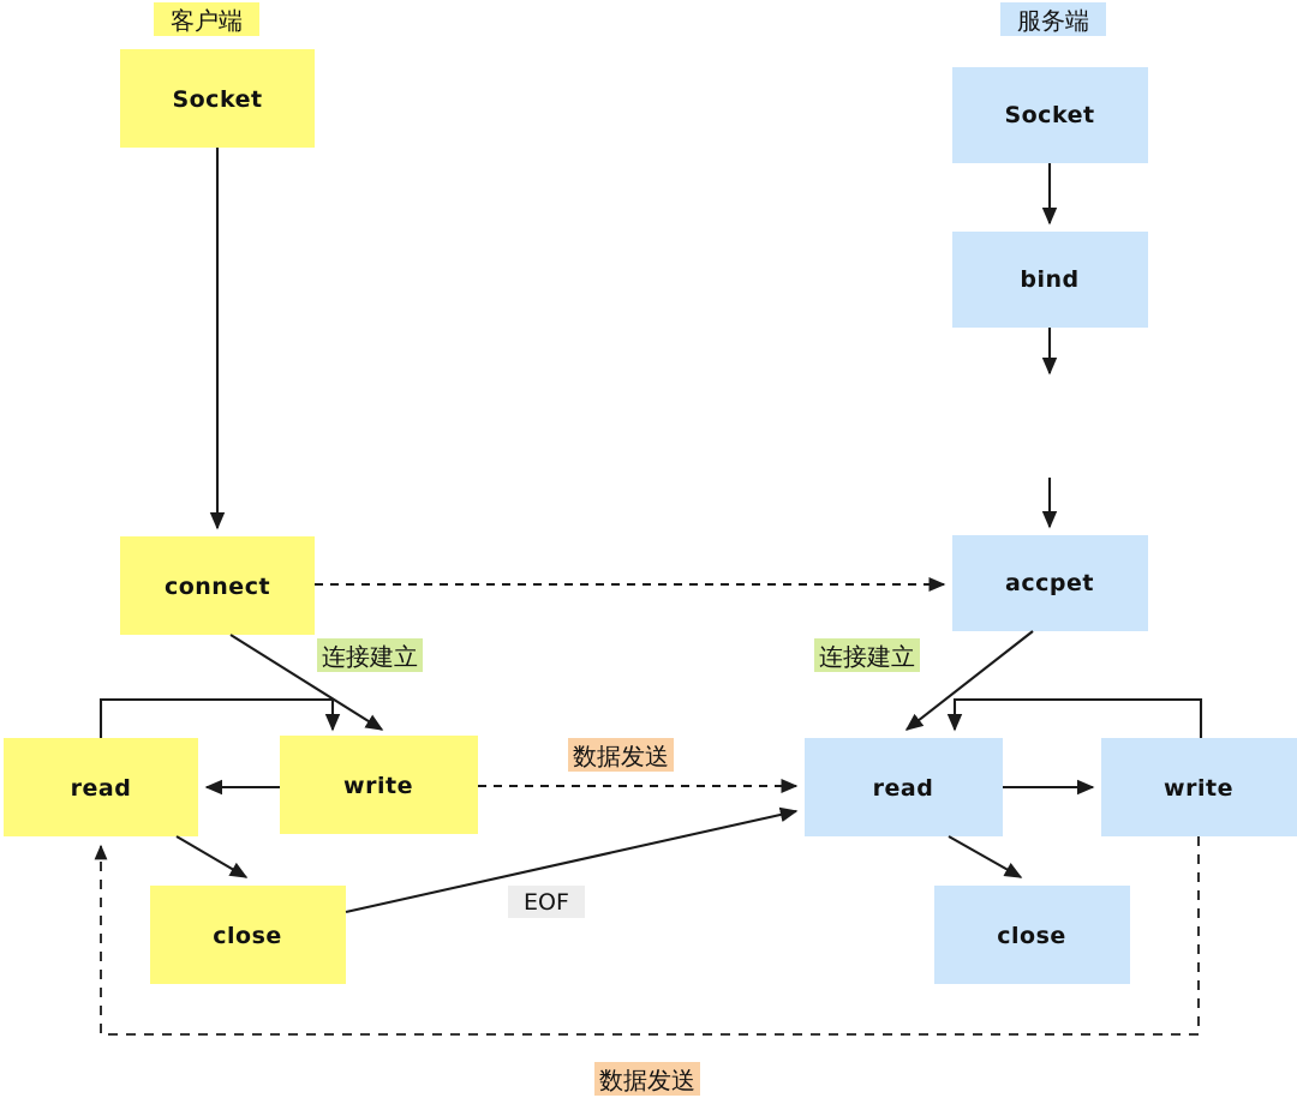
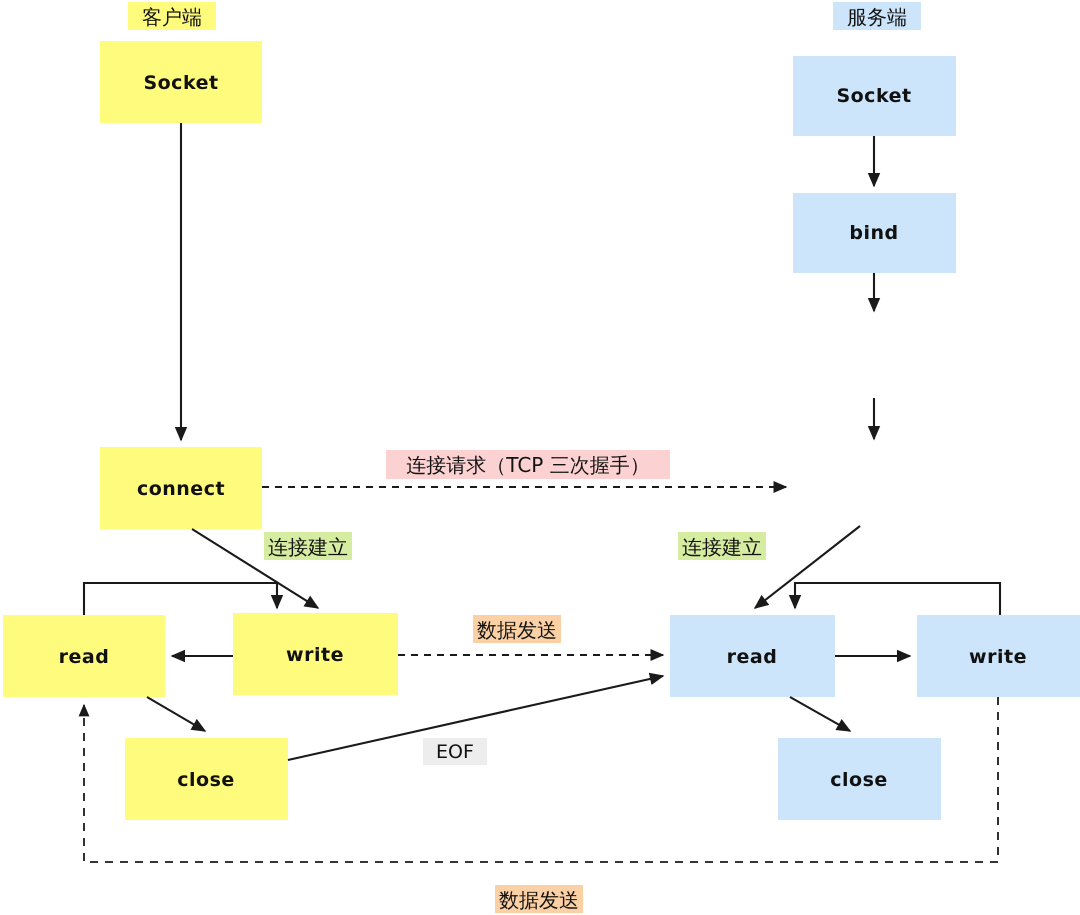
  客户端
  服务端
  Socket
  connect
  read
  write
  close
  Socket
  bind
- accpet
  read
  write
  close
+ 连接请求（TCP 三次握手）
  连接建立
  连接建立
  数据发送
  EOF
  数据发送
